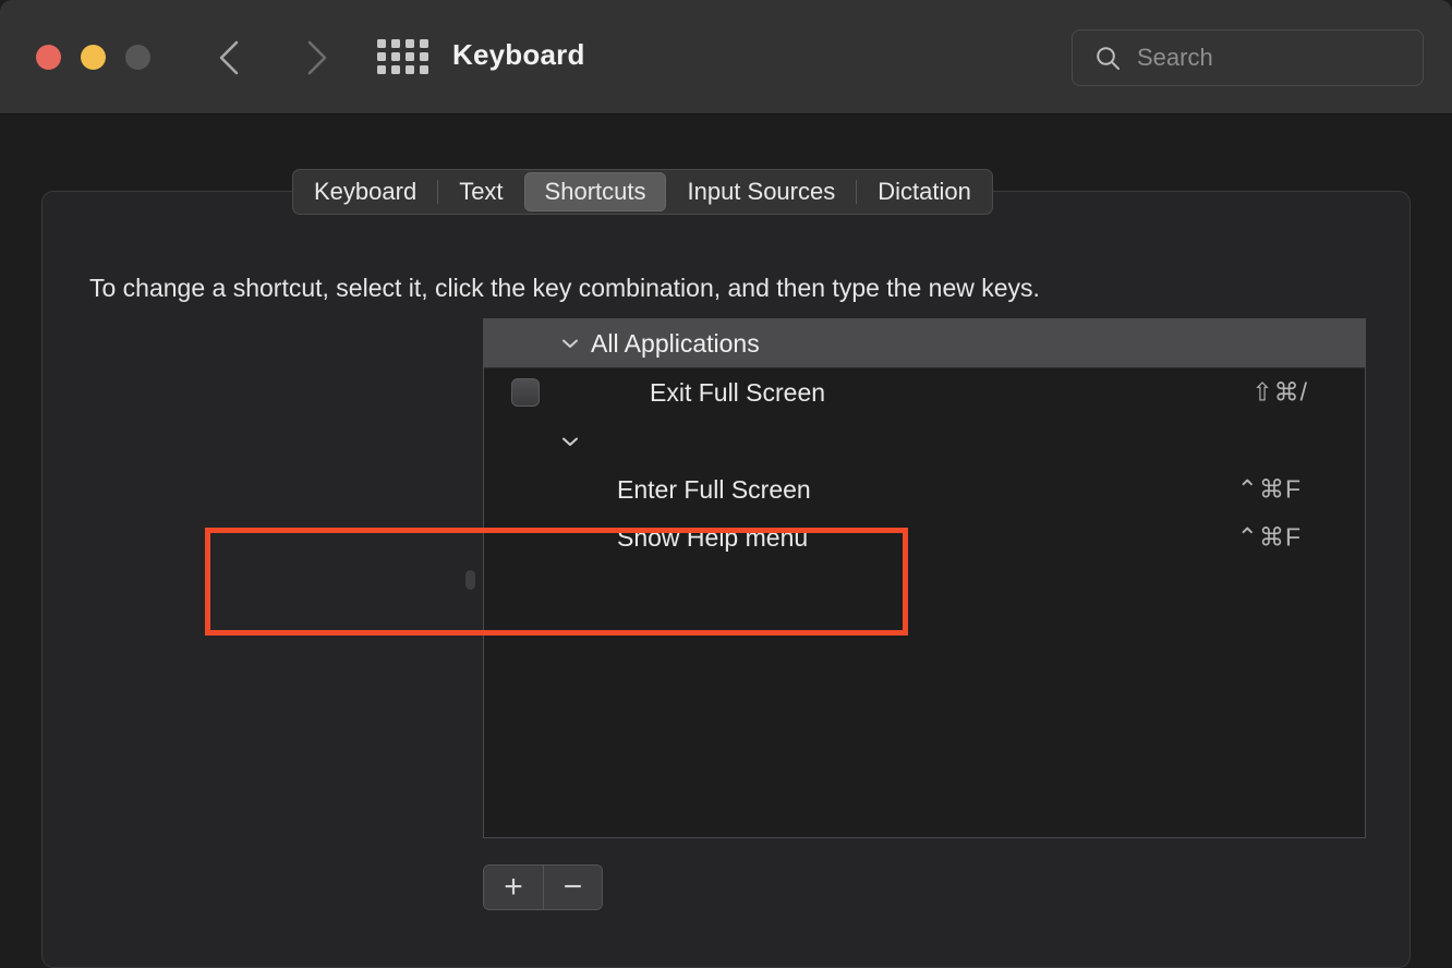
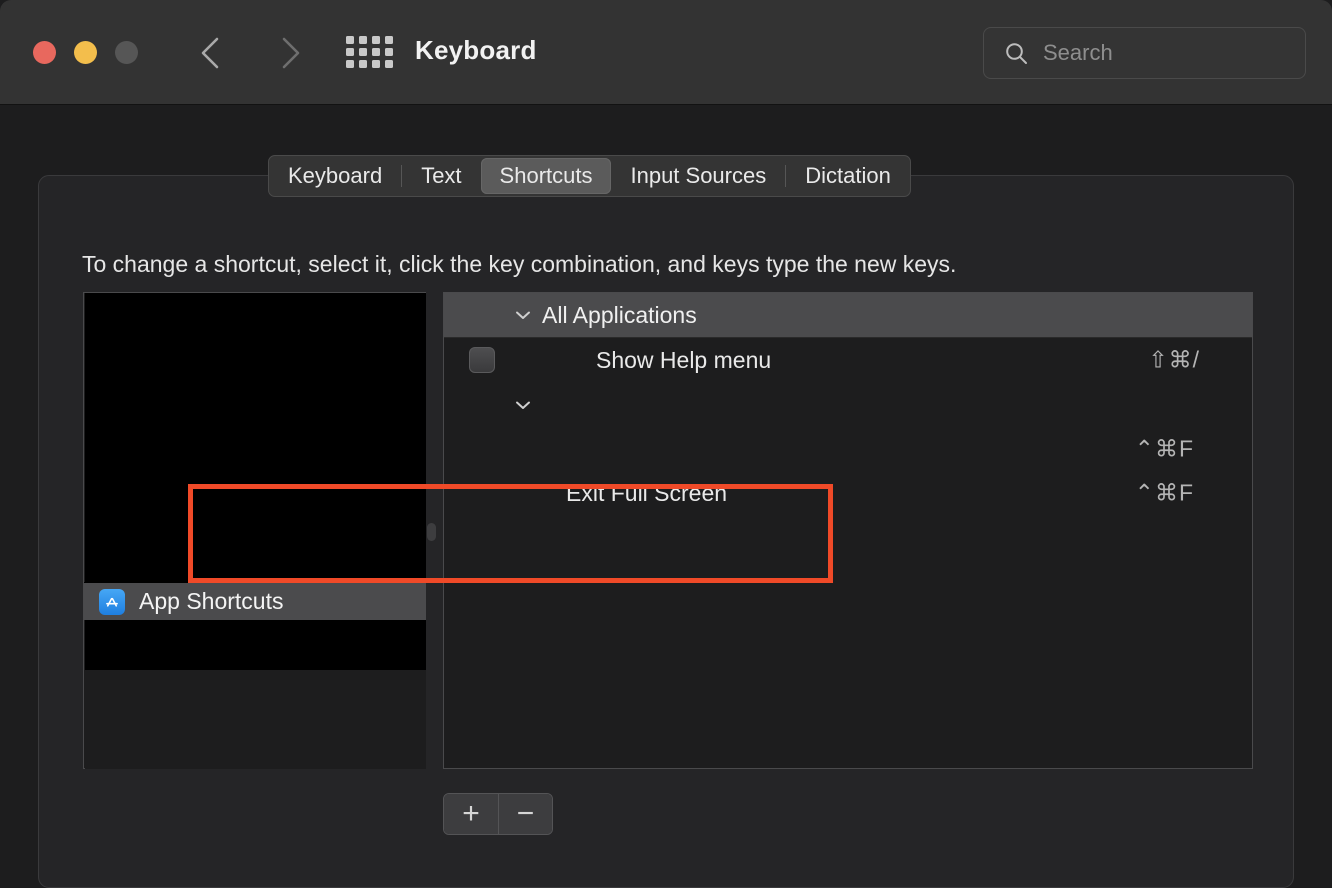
  Keyboard
  Search
  Keyboard
  Text
  Shortcuts
  Input Sources
  Dictation
- To change a shortcut, select it, click the key combination, and then type the new keys.
+ To change a shortcut, select it, click the key combination, and keys type the new keys.
+ App Shortcuts
  All Applications
- Exit Full Screen
+ Show Help menu
  ⇧⌘/
- Enter Full Screen
  ⌃⌘F
- Show Help menu
+ Exit Full Screen
  ⌃⌘F
  +
  −
